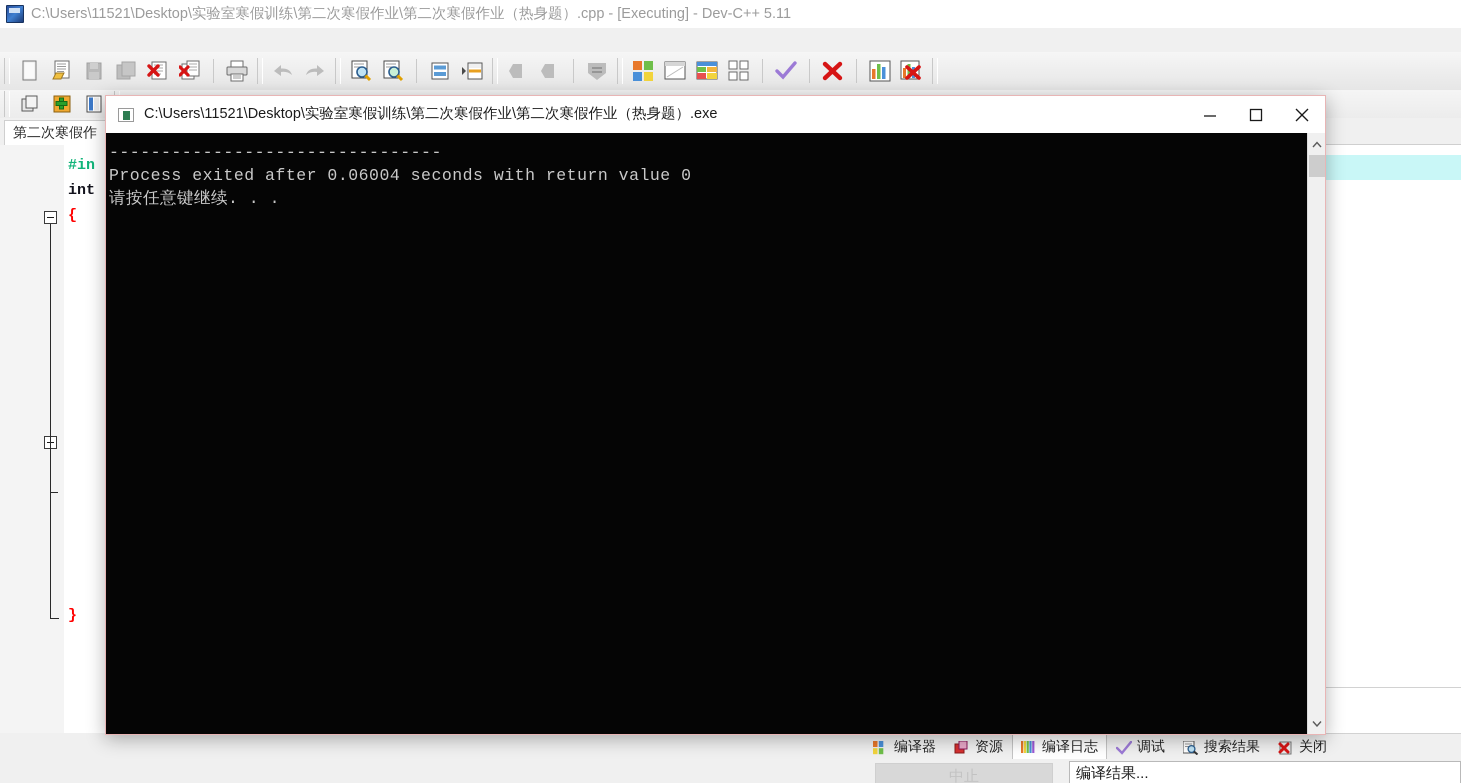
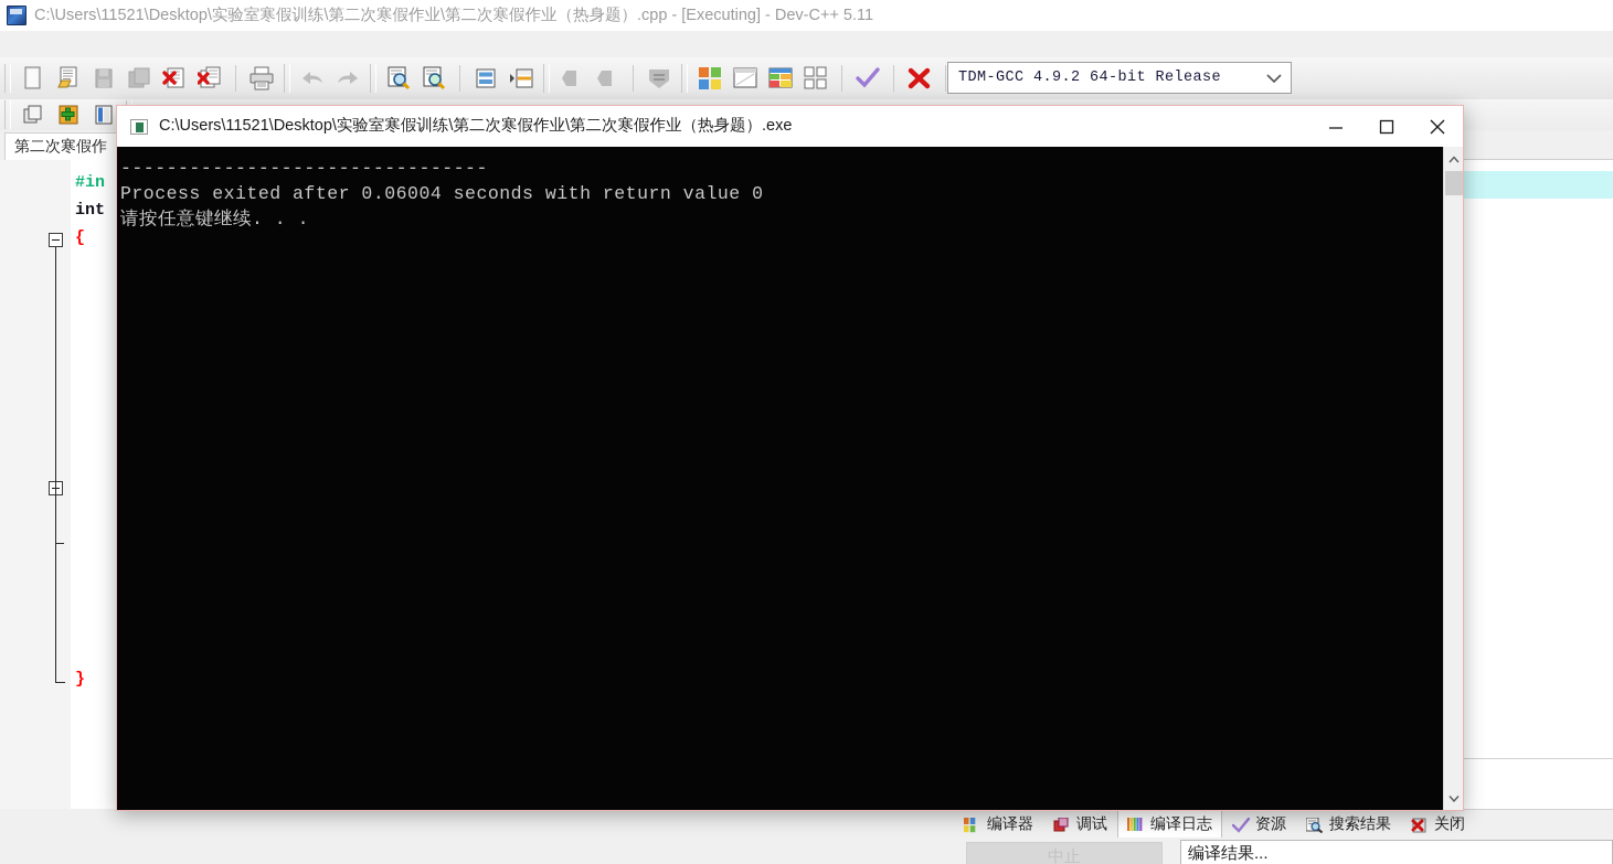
  C:\Users\11521\Desktop\实验室寒假训练\第二次寒假作业\第二次寒假作业（热身题）.cpp - [Executing] - Dev-C++ 5.11
+ TDM-GCC 4.9.2 64-bit Release
  第二次寒假作
  #in
  int
  {
  }
  编译器
- 资源
+ 调试
  编译日志
- 调试
+ 资源
  搜索结果
  关闭
  编译结果...
  C:\Users\11521\Desktop\实验室寒假训练\第二次寒假作业\第二次寒假作业（热身题）.exe
  --------------------------------
  Process exited after 0.06004 seconds with return value 0
  请按任意键继续. . .
